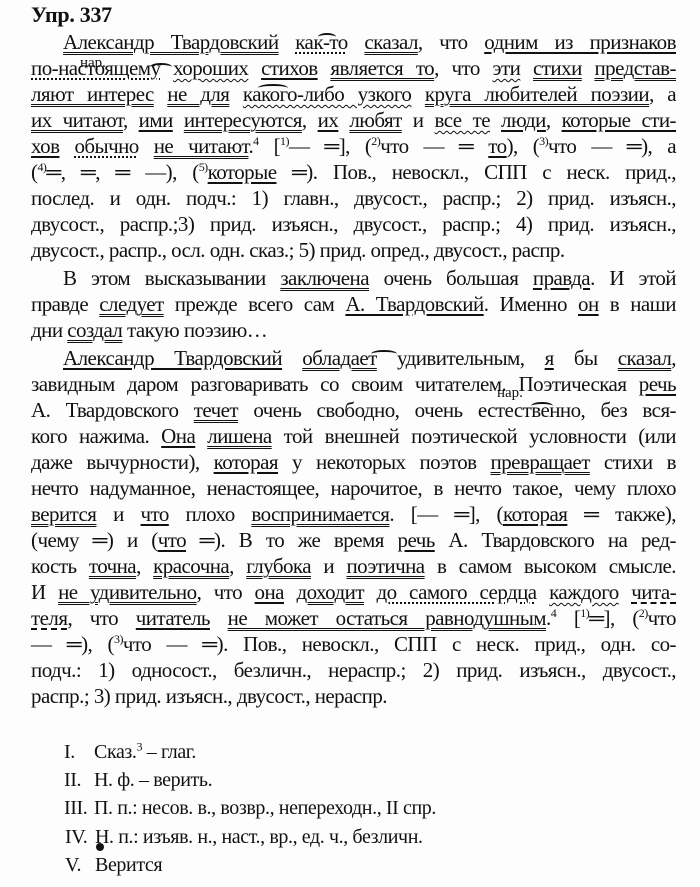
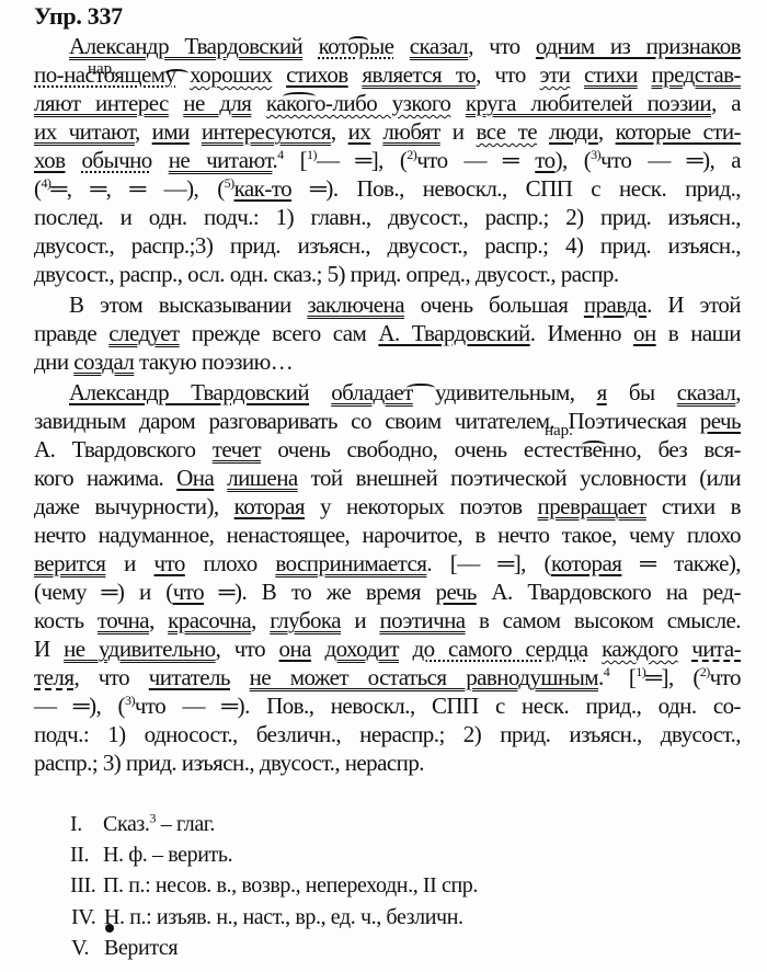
  Упр. 337
  нар.
- Александр Твардовский как-то сказал, что одним из признаков
+ Александр Твардовский которые сказал, что одним из признаков
  по-настоящему хороших стихов является то, что эти стихи представ-
  ляют интерес не для какого-либо узкого круга любителей поэзии, а
  их читают, ими интересуются, их любят и все те люди, которые сти-
  хов обычно не читают.4 [1)— ═], (2)что — ═ то), (3)что — ═), а
- (4)═, ═, ═ —), (5)которые ═). Пов., невоскл., СПП с неск. прид.,
+ (4)═, ═, ═ —), (5)как-то ═). Пов., невоскл., СПП с неск. прид.,
  послед. и одн. подч.: 1) главн., двусост., распр.; 2) прид. изъясн.,
  двусост., распр.;3) прид. изъясн., двусост., распр.; 4) прид. изъясн.,
  двусост., распр., осл. одн. сказ.; 5) прид. опред., двусост., распр.
  В этом высказывании заключена очень большая правда. И этой
  правде следует прежде всего сам А. Твардовский. Именно он в наши
  дни создал такую поэзию…
  Александр Твардовский обладает удивительным, я бы сказал,
  завидным даром разговаривать со своим читателем. Поэтическая речь
  нар.
  А. Твардовского течет очень свободно, очень естественно, без вся-
  кого нажима. Она лишена той внешней поэтической условности (или
  даже вычурности), которая у некоторых поэтов превращает стихи в
  нечто надуманное, ненастоящее, нарочитое, в нечто такое, чему плохо
  верится и что плохо воспринимается. [— ═], (которая ═ также),
  (чему ═) и (что ═). В то же время речь А. Твардовского на ред-
  кость точна, красочна, глубока и поэтична в самом высоком смысле.
  И не удивительно, что она доходит до самого сердца каждого чита-
  теля, что читатель не может остаться равнодушным.4 [1)═], (2)что
  — ═), (3)что — ═). Пов., невоскл., СПП с неск. прид., одн. со-
  подч.: 1) односост., безличн., нераспр.; 2) прид. изъясн., двусост.,
  распр.; 3) прид. изъясн., двусост., нераспр.
  I. Сказ.3 – глаг.
  II. Н. ф. – верить.
  III. П. п.: несов. в., возвр., непереходн., II спр.
  IV. Н. п.: изъяв. н., наст., вр., ед. ч., безличн.
  V. Верится
